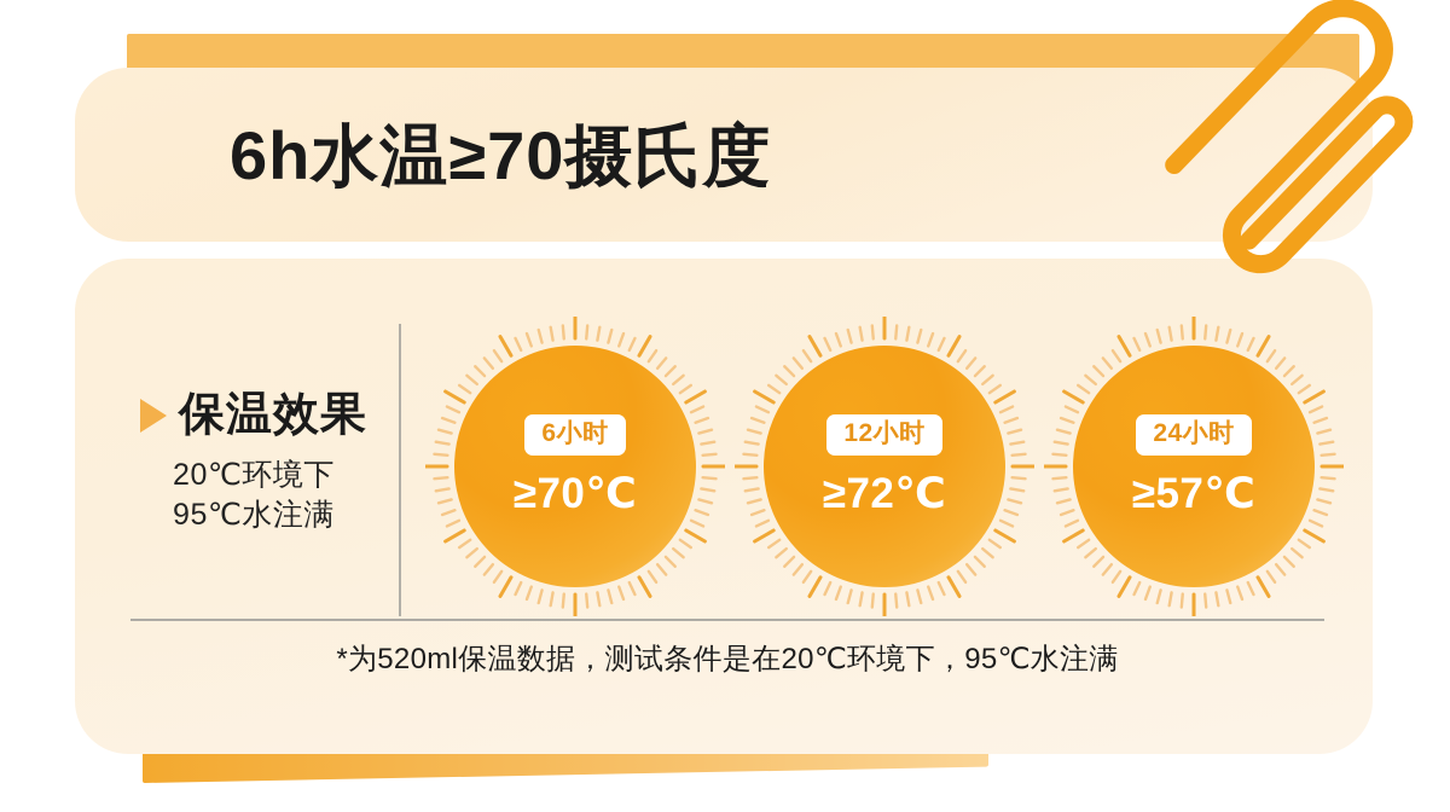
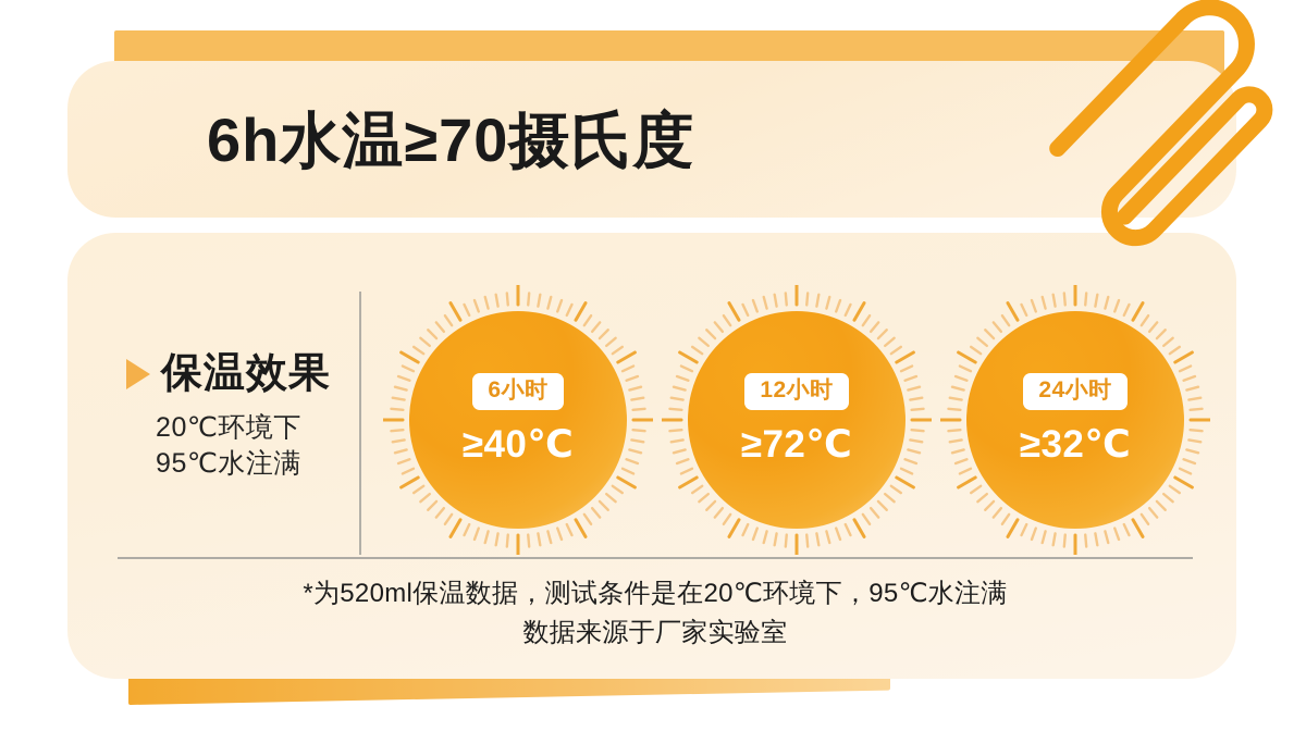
  6h水温≥70摄氏度
  保温效果
  20℃环境下
  95℃水注满
  6小时
- ≥70℃
+ ≥40℃
  12小时
  ≥72℃
  24小时
- ≥57℃
+ ≥32℃
  *为520ml保温数据，测试条件是在20℃环境下，95℃水注满
+ 数据来源于厂家实验室
